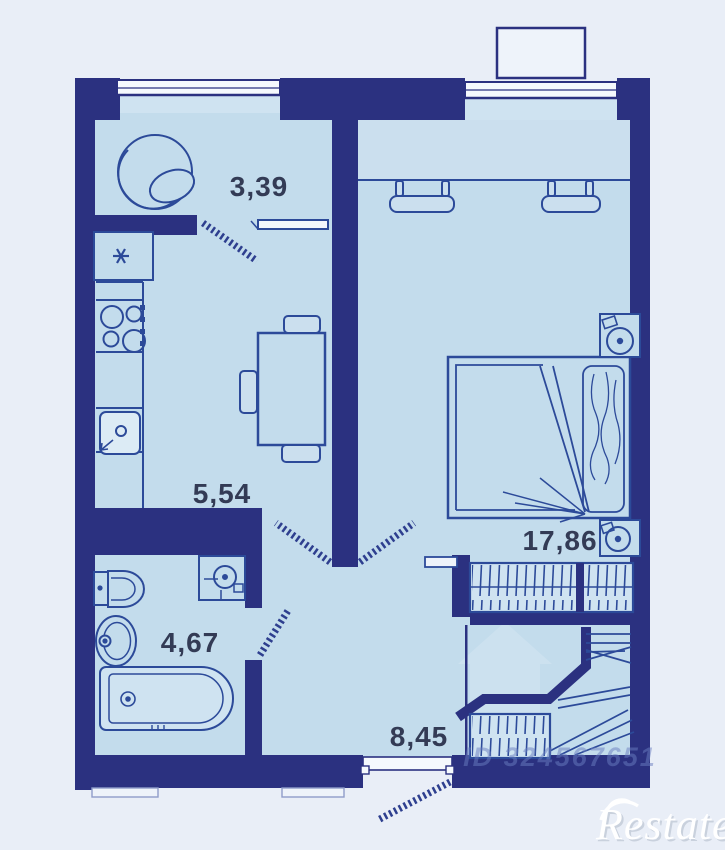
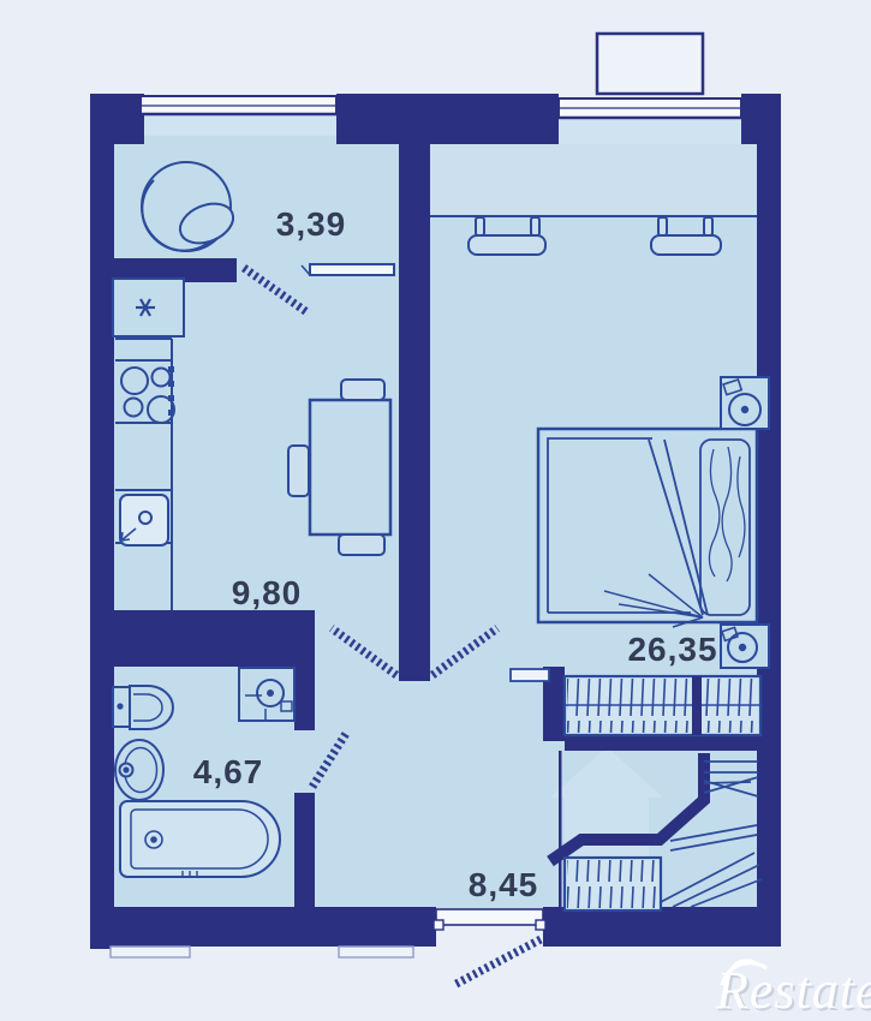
  3,39
- 5,54
+ 9,80
- 17,86
+ 26,35
  4,67
  8,45
- ID 324567651
  Restate
